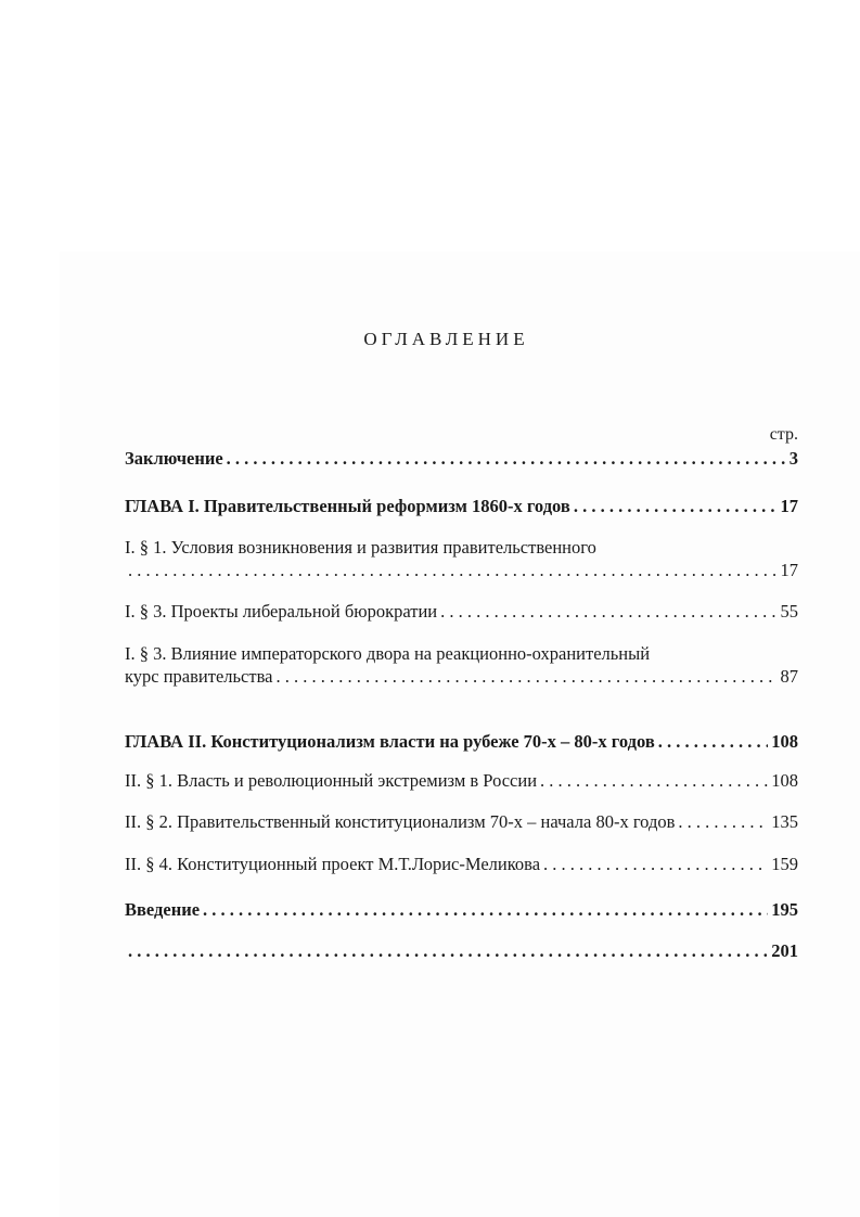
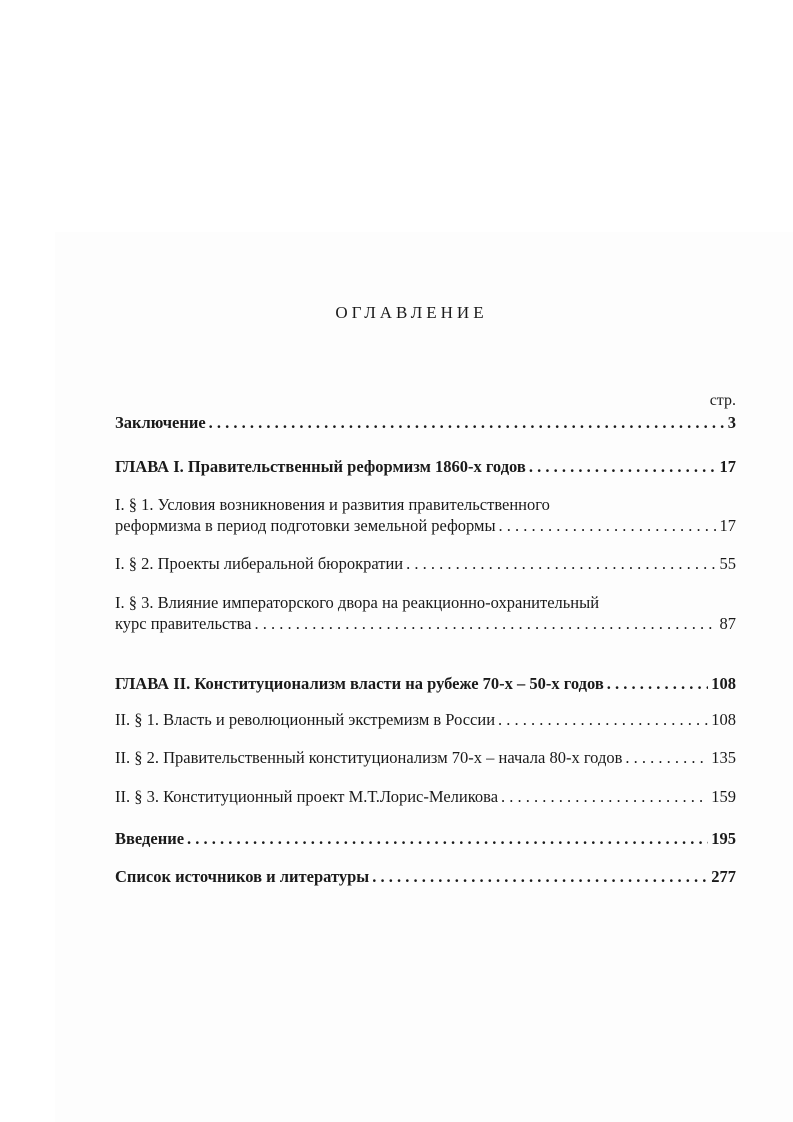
  ОГЛАВЛЕНИЕ
  стр.
  Заключение
  3
  ГЛАВА I. Правительственный реформизм 1860-х годов
  17
  I. § 1. Условия возникновения и развития правительственного
+ реформизма в период подготовки земельной реформы
  17
- I. § 3. Проекты либеральной бюрократии
+ I. § 2. Проекты либеральной бюрократии
  55
  I. § 3. Влияние императорского двора на реакционно-охранительный
  курс правительства
  87
- ГЛАВА II. Конституционализм власти на рубеже 70-х – 80-х годов
+ ГЛАВА II. Конституционализм власти на рубеже 70-х – 50-х годов
  108
  II. § 1. Власть и революционный экстремизм в России
  108
  II. § 2. Правительственный конституционализм 70-х – начала 80-х годов
  135
- II. § 4. Конституционный проект М.Т.Лорис-Меликова
+ II. § 3. Конституционный проект М.Т.Лорис-Меликова
  159
  Введение
  195
+ Список источников и литературы
- 201
+ 277
